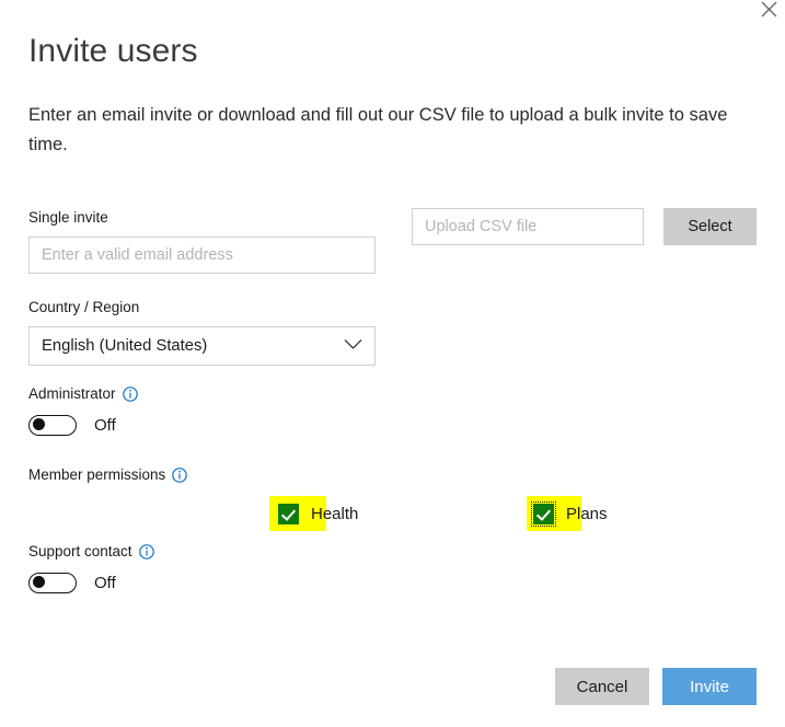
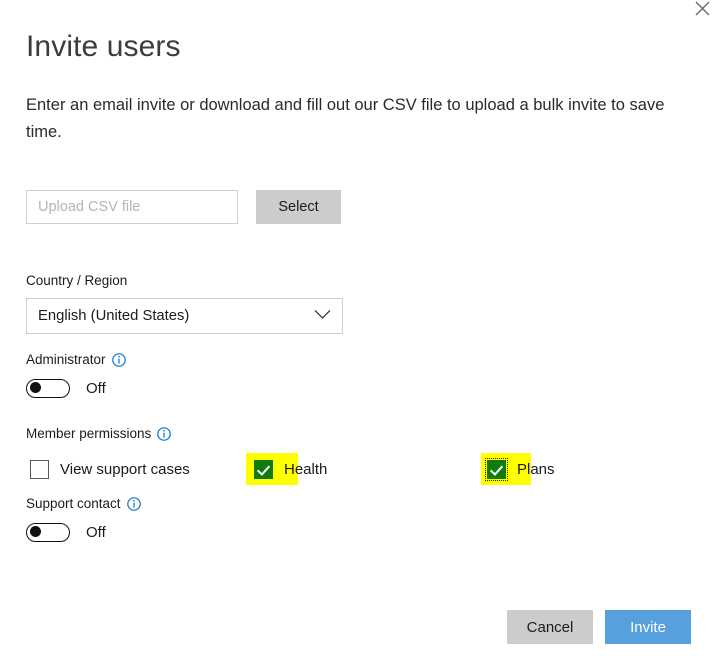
  Invite users
  Enter an email invite or download and fill out our CSV file to upload a bulk invite to save time.
- Single invite
- Enter a valid email address
  Upload CSV file
  Select
  Country / Region
  English (United States)
  Administrator
  Off
  Member permissions
+ View support cases
  Health
  Plans
  Support contact
  Off
  Cancel
  Invite
